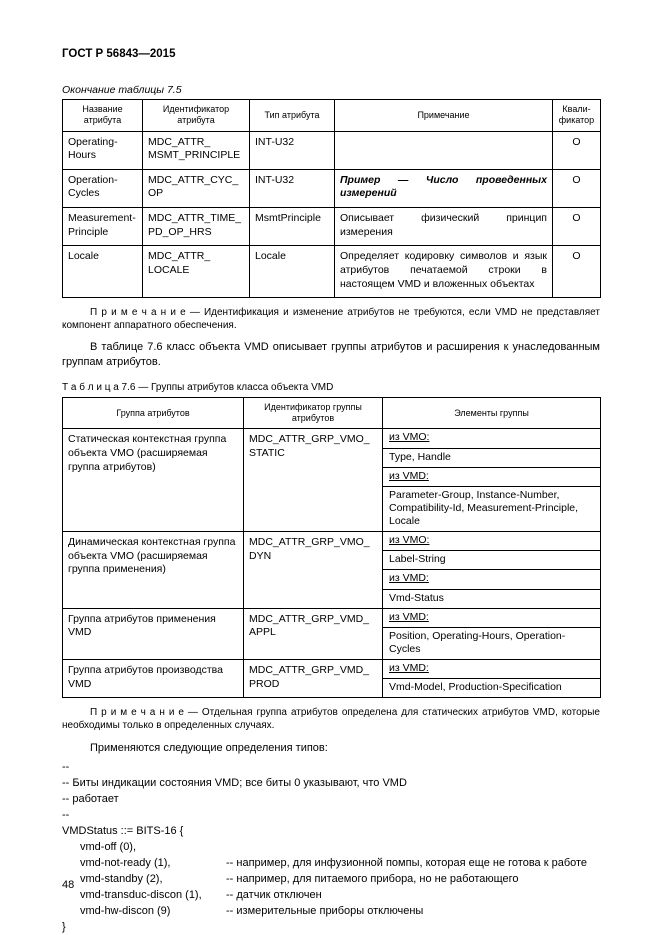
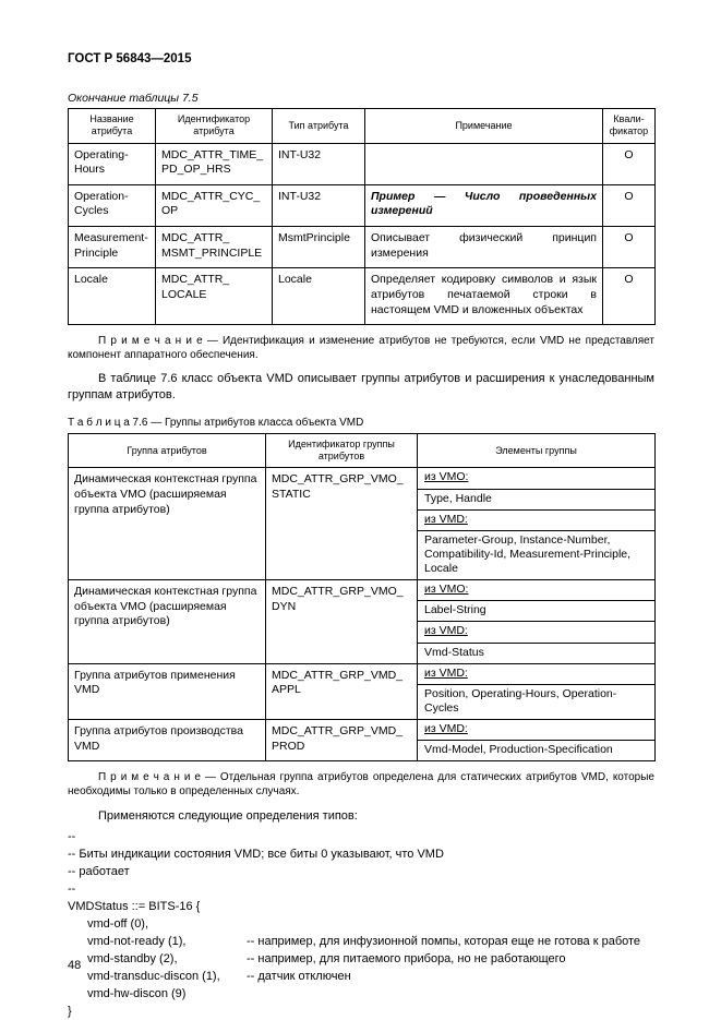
  ГОСТ Р 56843—2015
  Окончание таблицы 7.5
  Название атрибута	Идентификатор атрибута	Тип атрибута	Примечание	Квали- фикатор
- Operating-Hours	MDC_ATTR_ MSMT_PRINCIPLE	INT-U32		О
+ Operating-Hours	MDC_ATTR_TIME_ PD_OP_HRS	INT-U32		О
  Operation-Cycles	MDC_ATTR_CYC_ OP	INT-U32	Пример — Число проведенных измерений	О
- Measurement-Principle	MDC_ATTR_TIME_ PD_OP_HRS	MsmtPrinciple	Описывает физический принцип измерения	О
+ Measurement-Principle	MDC_ATTR_ MSMT_PRINCIPLE	MsmtPrinciple	Описывает физический принцип измерения	О
  Locale	MDC_ATTR_ LOCALE	Locale	Определяет кодировку символов и язык атрибутов печатаемой строки в настоящем VMD и вложенных объектах	О
  П р и м е ч а н и е — Идентификация и изменение атрибутов не требуются, если VMD не представляет компонент аппаратного обеспечения.
  В таблице 7.6 класс объекта VMD описывает группы атрибутов и расширения к унаследованным группам атрибутов.
  Т а б л и ц а 7.6 — Группы атрибутов класса объекта VMD
  Группа атрибутов	Идентификатор группы атрибутов	Элементы группы
- Статическая контекстная группа объекта VMO (расширяемая группа атрибутов)	MDC_ATTR_GRP_VMO_ STATIC	из VMO: Type, Handle из VMD: Parameter-Group, Instance-Number, Compatibility-Id, Measurement-Principle, Locale
+ Динамическая контекстная группа объекта VMO (расширяемая группа атрибутов)	MDC_ATTR_GRP_VMO_ STATIC	из VMO: Type, Handle из VMD: Parameter-Group, Instance-Number, Compatibility-Id, Measurement-Principle, Locale
- Динамическая контекстная группа объекта VMO (расширяемая группа применения)	MDC_ATTR_GRP_VMO_ DYN	из VMO: Label-String из VMD: Vmd-Status
+ Динамическая контекстная группа объекта VMO (расширяемая группа атрибутов)	MDC_ATTR_GRP_VMO_ DYN	из VMO: Label-String из VMD: Vmd-Status
  Группа атрибутов применения VMD	MDC_ATTR_GRP_VMD_ APPL	из VMD: Position, Operating-Hours, Operation-Cycles
  Группа атрибутов производства VMD	MDC_ATTR_GRP_VMD_ PROD	из VMD: Vmd-Model, Production-Specification
  П р и м е ч а н и е — Отдельная группа атрибутов определена для статических атрибутов VMD, которые необходимы только в определенных случаях.
  Применяются следующие определения типов:
  --
  -- Биты индикации состояния VMD; все биты 0 указывают, что VMD
  -- работает
  --
  VMDStatus ::= BITS-16 {
  vmd-off (0),
  vmd-not-ready (1),
  -- например, для инфузионной помпы, которая еще не готова к работе
  vmd-standby (2),
  -- например, для питаемого прибора, но не работающего
  vmd-transduc-discon (1),
  -- датчик отключен
  vmd-hw-discon (9)
- -- измерительные приборы отключены
  }
  48
